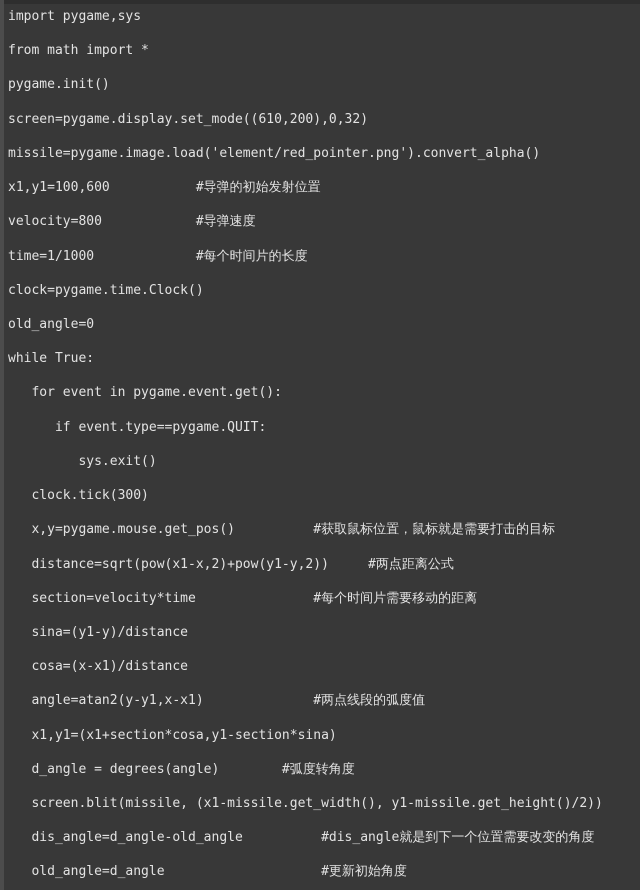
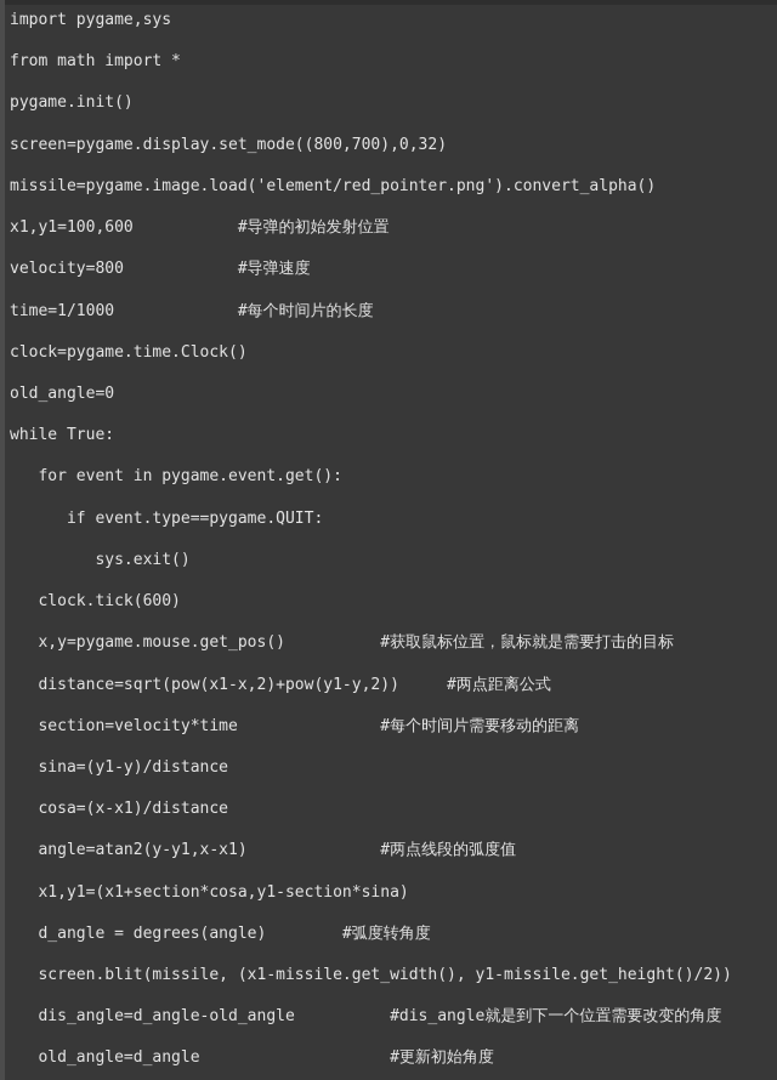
  import pygame,sys
  from math import *
  pygame.init()
- screen=pygame.display.set_mode((610,200),0,32)
+ screen=pygame.display.set_mode((800,700),0,32)
  missile=pygame.image.load('element/red_pointer.png').convert_alpha()
  x1,y1=100,600 #导弹的初始发射位置
  velocity=800 #导弹速度
  time=1/1000 #每个时间片的长度
  clock=pygame.time.Clock()
  old_angle=0
  while True:
  for event in pygame.event.get():
  if event.type==pygame.QUIT:
  sys.exit()
- clock.tick(300)
+ clock.tick(600)
  x,y=pygame.mouse.get_pos() #获取鼠标位置，鼠标就是需要打击的目标
  distance=sqrt(pow(x1-x,2)+pow(y1-y,2)) #两点距离公式
  section=velocity*time #每个时间片需要移动的距离
  sina=(y1-y)/distance
  cosa=(x-x1)/distance
  angle=atan2(y-y1,x-x1) #两点线段的弧度值
  x1,y1=(x1+section*cosa,y1-section*sina)
  d_angle = degrees(angle) #弧度转角度
  screen.blit(missile, (x1-missile.get_width(), y1-missile.get_height()/2))
  dis_angle=d_angle-old_angle #dis_angle就是到下一个位置需要改变的角度
  old_angle=d_angle #更新初始角度
